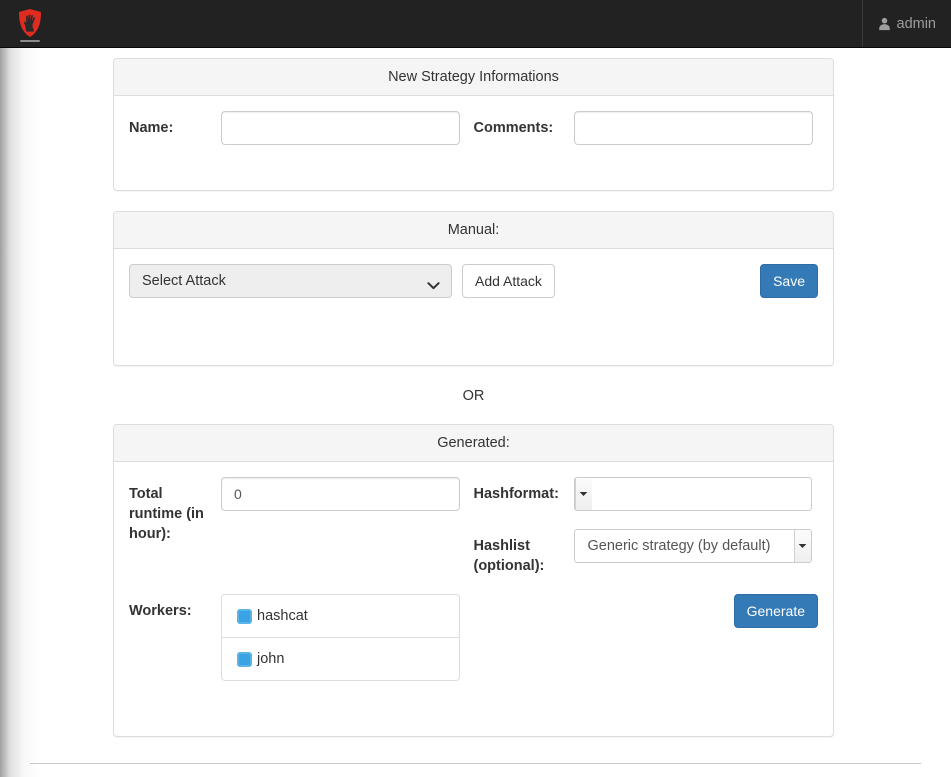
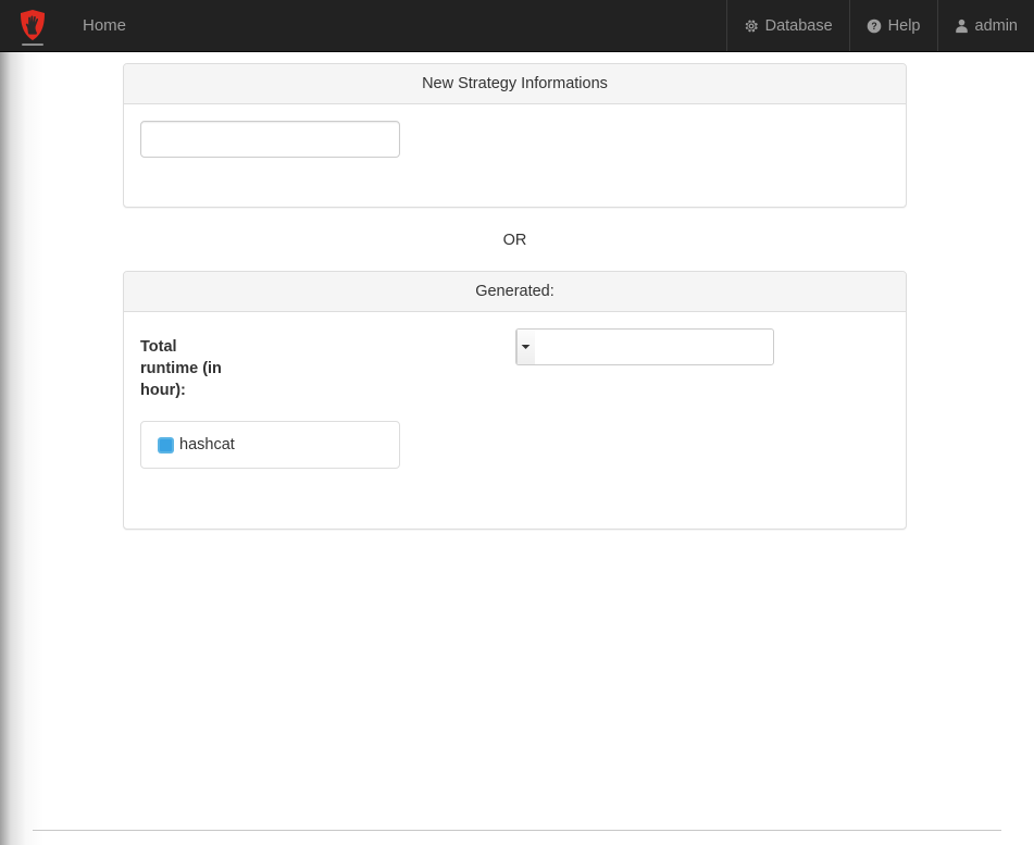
+ Home
+ Database
+ ?
+ Help
  admin
  New Strategy Informations
- Name:
- Comments:
- Manual:
- Select Attack
- Add Attack
- Save
  OR
  Generated:
  Total runtime (in hour):
- 0
- Hashformat:
- Hashlist (optional):
- Generic strategy (by default)
- Workers:
  hashcat
- john
- Generate
